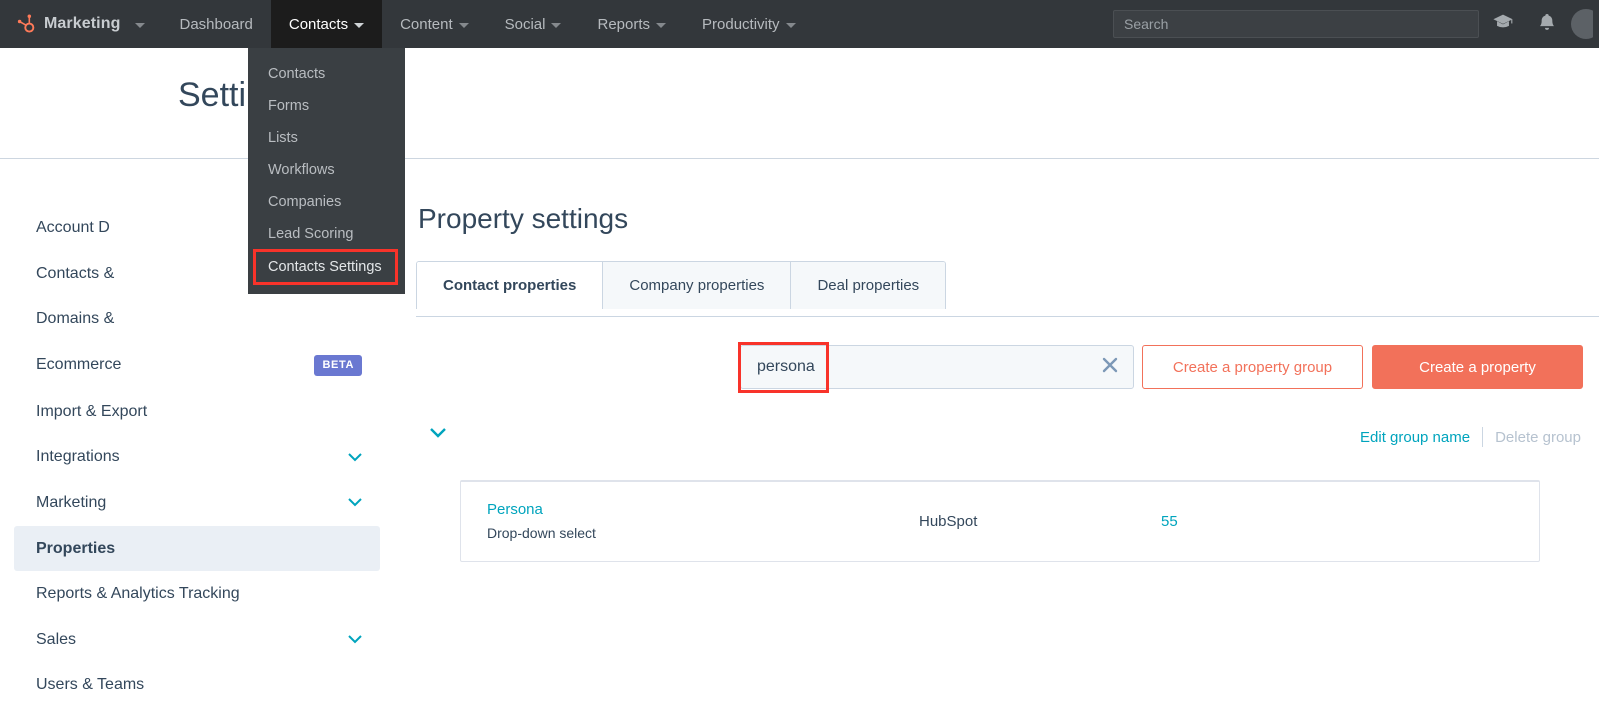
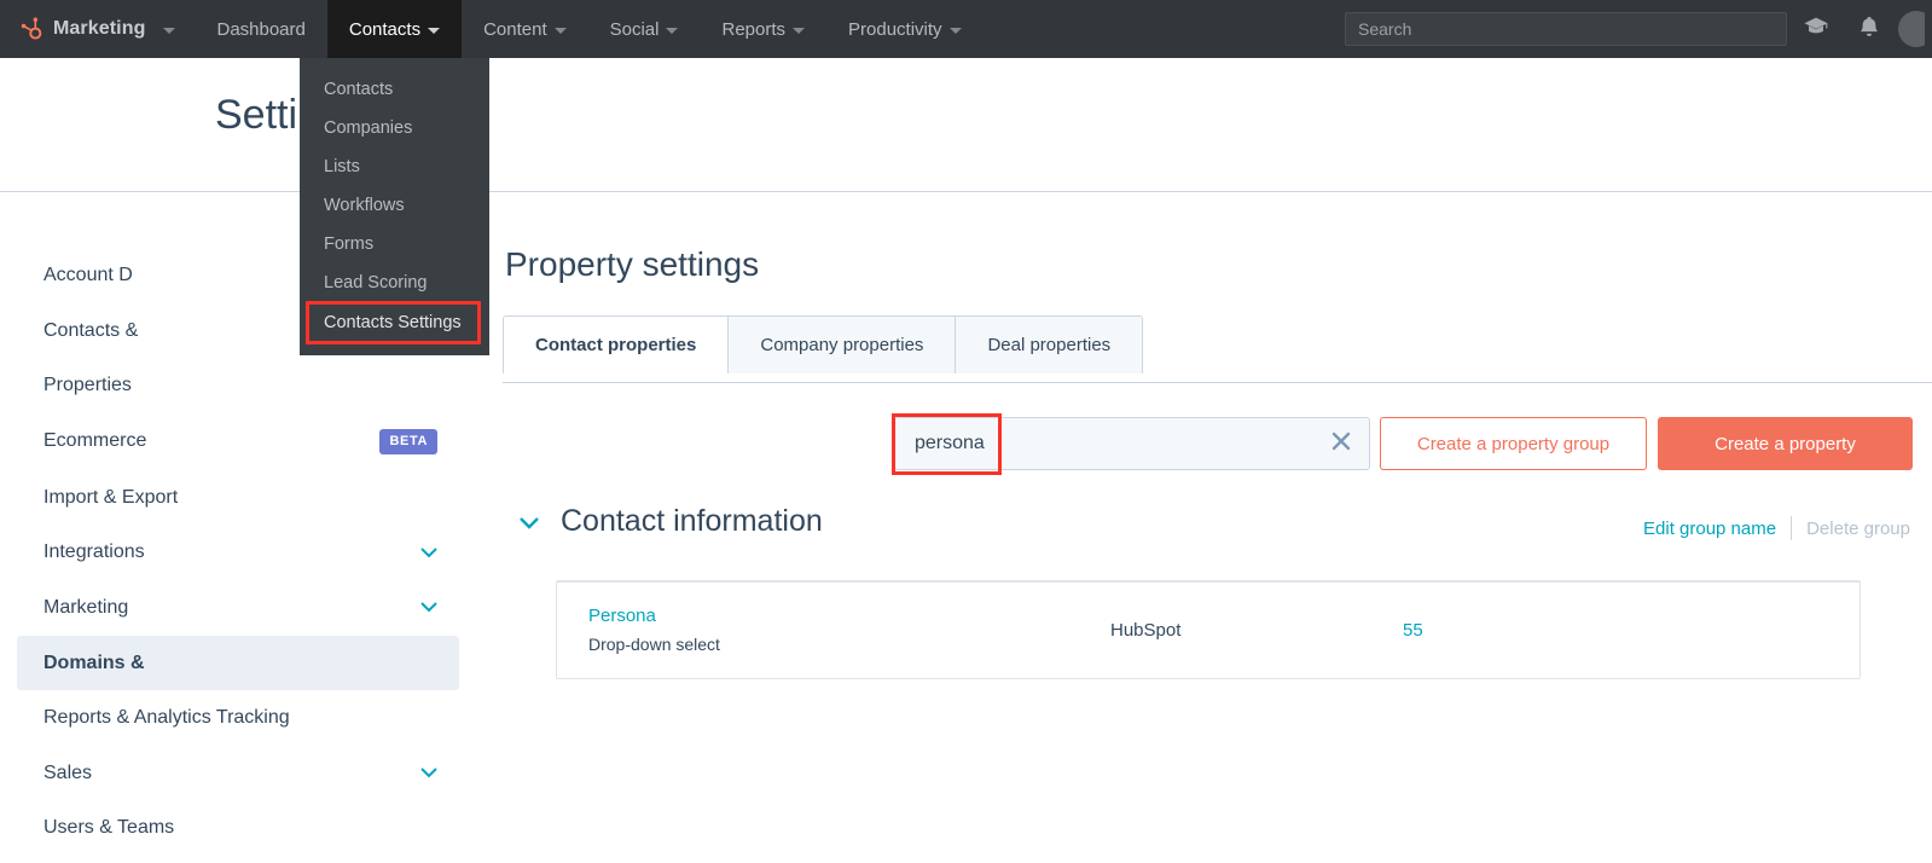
  Marketing
  Dashboard
  Contacts
  Content
  Social
  Reports
  Productivity
  Search
  Contacts
- Forms
+ Companies
  Lists
  Workflows
- Companies
+ Forms
  Lead Scoring
  Contacts Settings
  Account D
  Contacts &
- Domains &
+ Properties
  Ecommerce
  BETA
  Import & Export
  Integrations
  Marketing
- Properties
+ Domains &
  Reports & Analytics Tracking
  Sales
  Users & Teams
  Property settings
  Contact properties
  Company properties
  Deal properties
  persona
  Create a property group
  Create a property
+ Contact information
  Edit group name
  Delete group
  Persona
  Drop-down select
  HubSpot
  55
